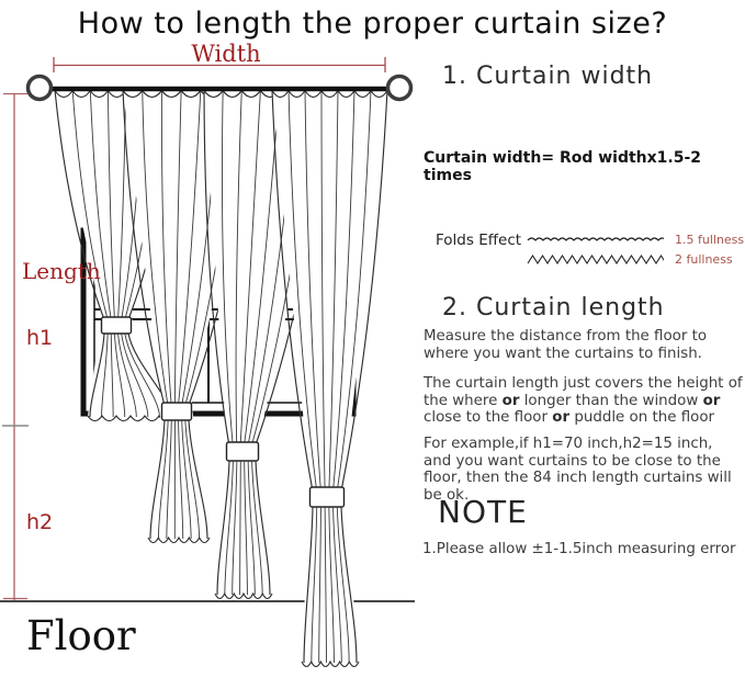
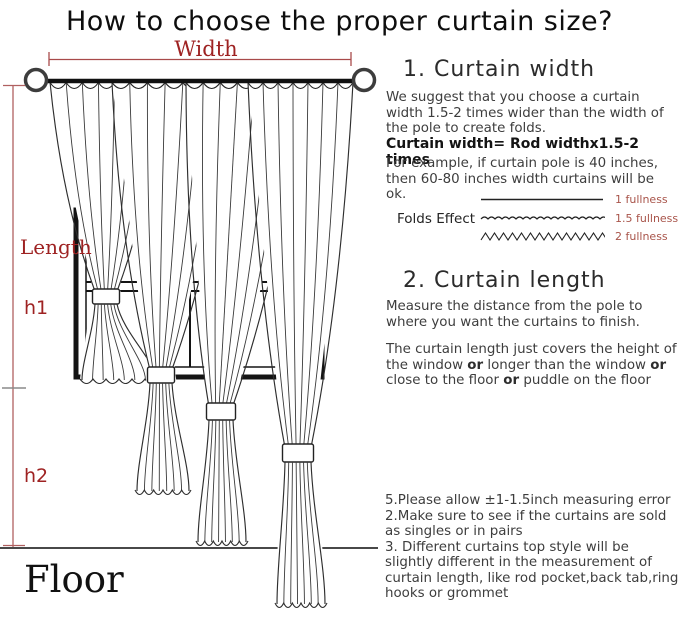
- How to length the proper curtain size?
+ How to choose the proper curtain size?
  Width
  Length
  h1
  h2
  Floor
  1. Curtain width
+ We suggest that you choose a curtain width 1.5-2 times wider than the width of the pole to create folds.
  Curtain width= Rod widthx1.5-2 times
+ For example, if curtain pole is 40 inches, then 60-80 inches width curtains will be ok.
  Folds Effect
+ 1 fullness
  1.5 fullness
  2 fullness
  2. Curtain length
- Measure the distance from the floor to where you want the curtains to finish.
+ Measure the distance from the pole to where you want the curtains to finish.
- The curtain length just covers the height of the where or longer than the window or close to the floor or puddle on the floor
+ The curtain length just covers the height of the window or longer than the window or close to the floor or puddle on the floor
- For example,if h1=70 inch,h2=15 inch, and you want curtains to be close to the floor, then the 84 inch length curtains will be ok.
- NOTE
- 1.Please allow ±1-1.5inch measuring error
+ 5.Please allow ±1-1.5inch measuring error
+ 2.Make sure to see if the curtains are sold as singles or in pairs
+ 3. Different curtains top style will be slightly different in the measurement of curtain length, like rod pocket,back tab,ring hooks or grommet
